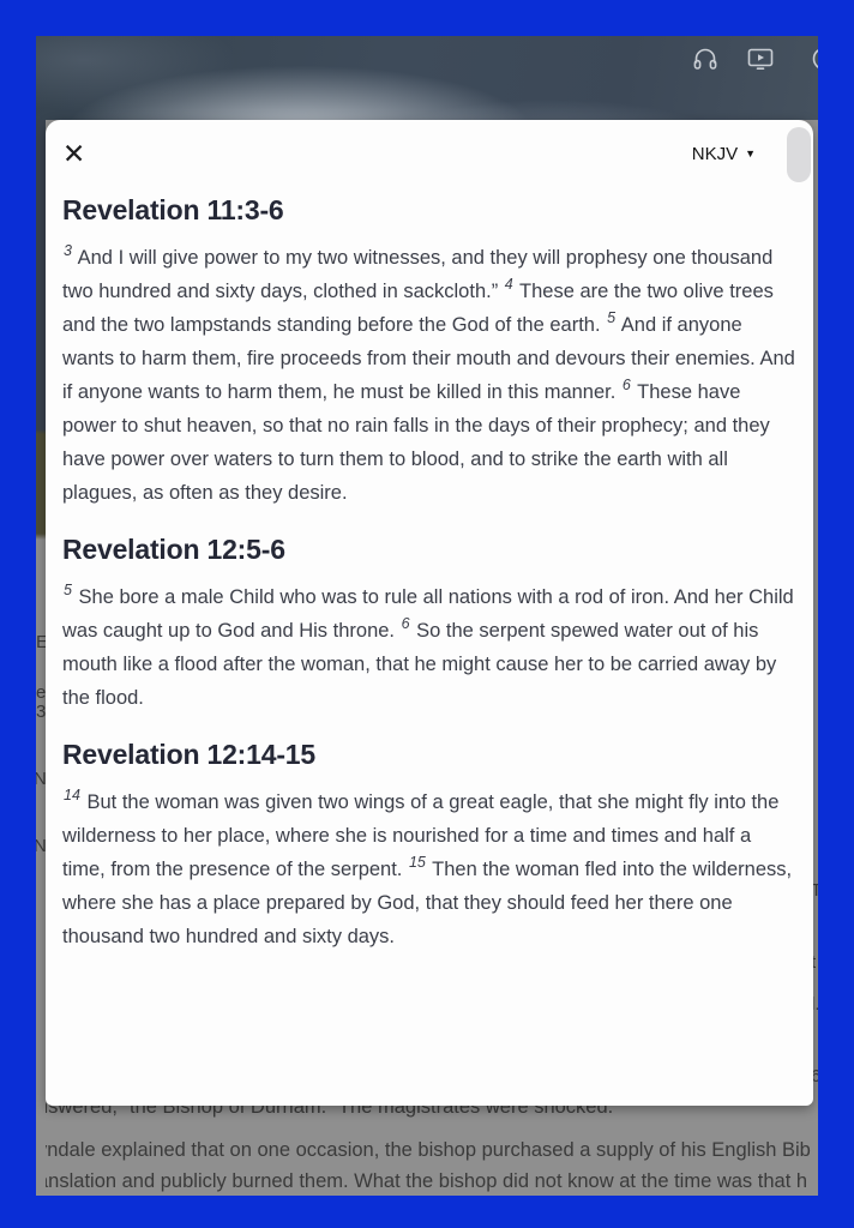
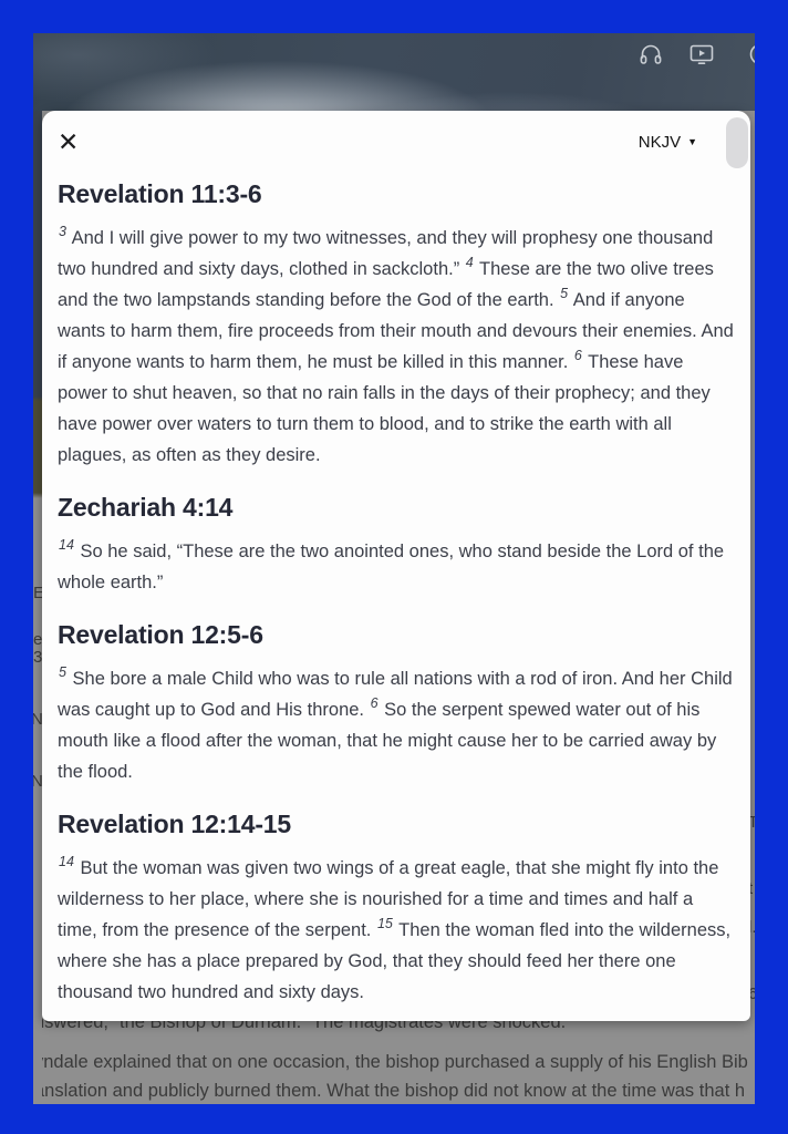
  swered, “the Bishop of Durham.” The magistrates were shocked.
  ndale explained that on one occasion, the bishop purchased a supply of his English Bib
  nslation and publicly burned them. What the bishop did not know at the time was that h
  E
  e
  3
  N
  N
  T
  t
  6
  ✕
  NKJV
  ▼
  Revelation 11:3-6
  3 And I will give power to my two witnesses, and they will prophesy one thousand two hundred and sixty days, clothed in sackcloth.” 4 These are the two olive trees and the two lampstands standing before the God of the earth. 5 And if anyone wants to harm them, fire proceeds from their mouth and devours their enemies. And if anyone wants to harm them, he must be killed in this manner. 6 These have power to shut heaven, so that no rain falls in the days of their prophecy; and they have power over waters to turn them to blood, and to strike the earth with all plagues, as often as they desire.
+ Zechariah 4:14
+ 14 So he said, “These are the two anointed ones, who stand beside the Lord of the whole earth.”
  Revelation 12:5-6
  5 She bore a male Child who was to rule all nations with a rod of iron. And her Child was caught up to God and His throne. 6 So the serpent spewed water out of his mouth like a flood after the woman, that he might cause her to be carried away by the flood.
  Revelation 12:14-15
  14 But the woman was given two wings of a great eagle, that she might fly into the wilderness to her place, where she is nourished for a time and times and half a time, from the presence of the serpent. 15 Then the woman fled into the wilderness, where she has a place prepared by God, that they should feed her there one thousand two hundred and sixty days.
